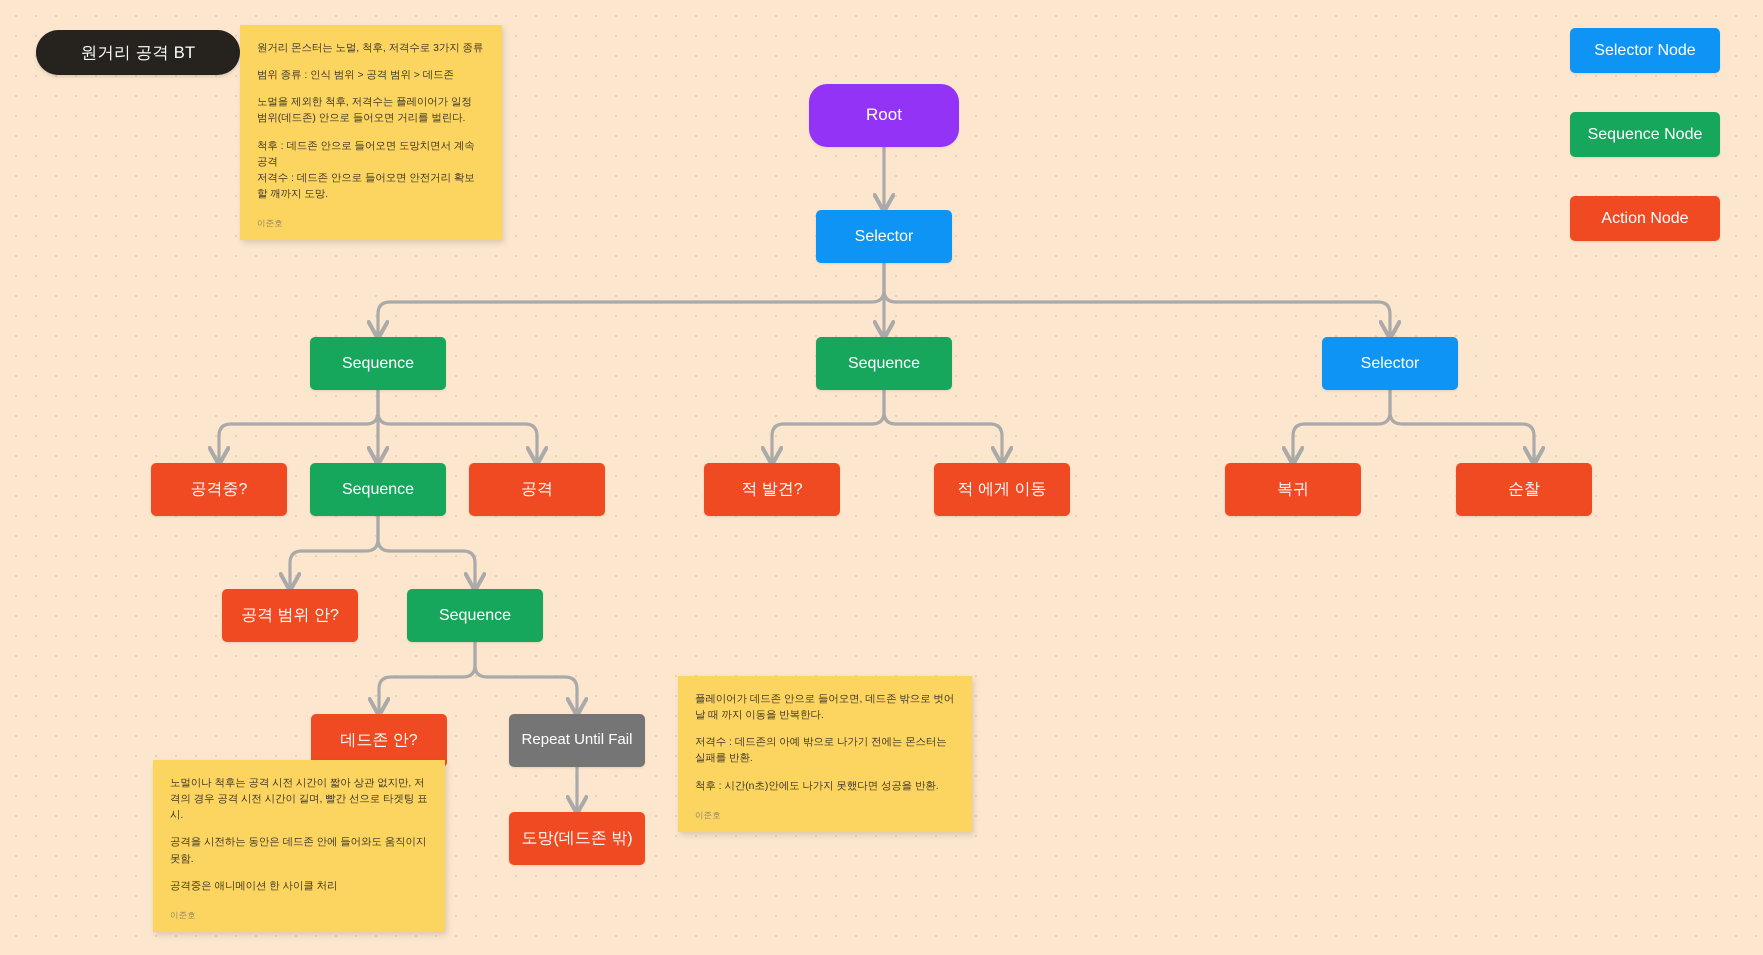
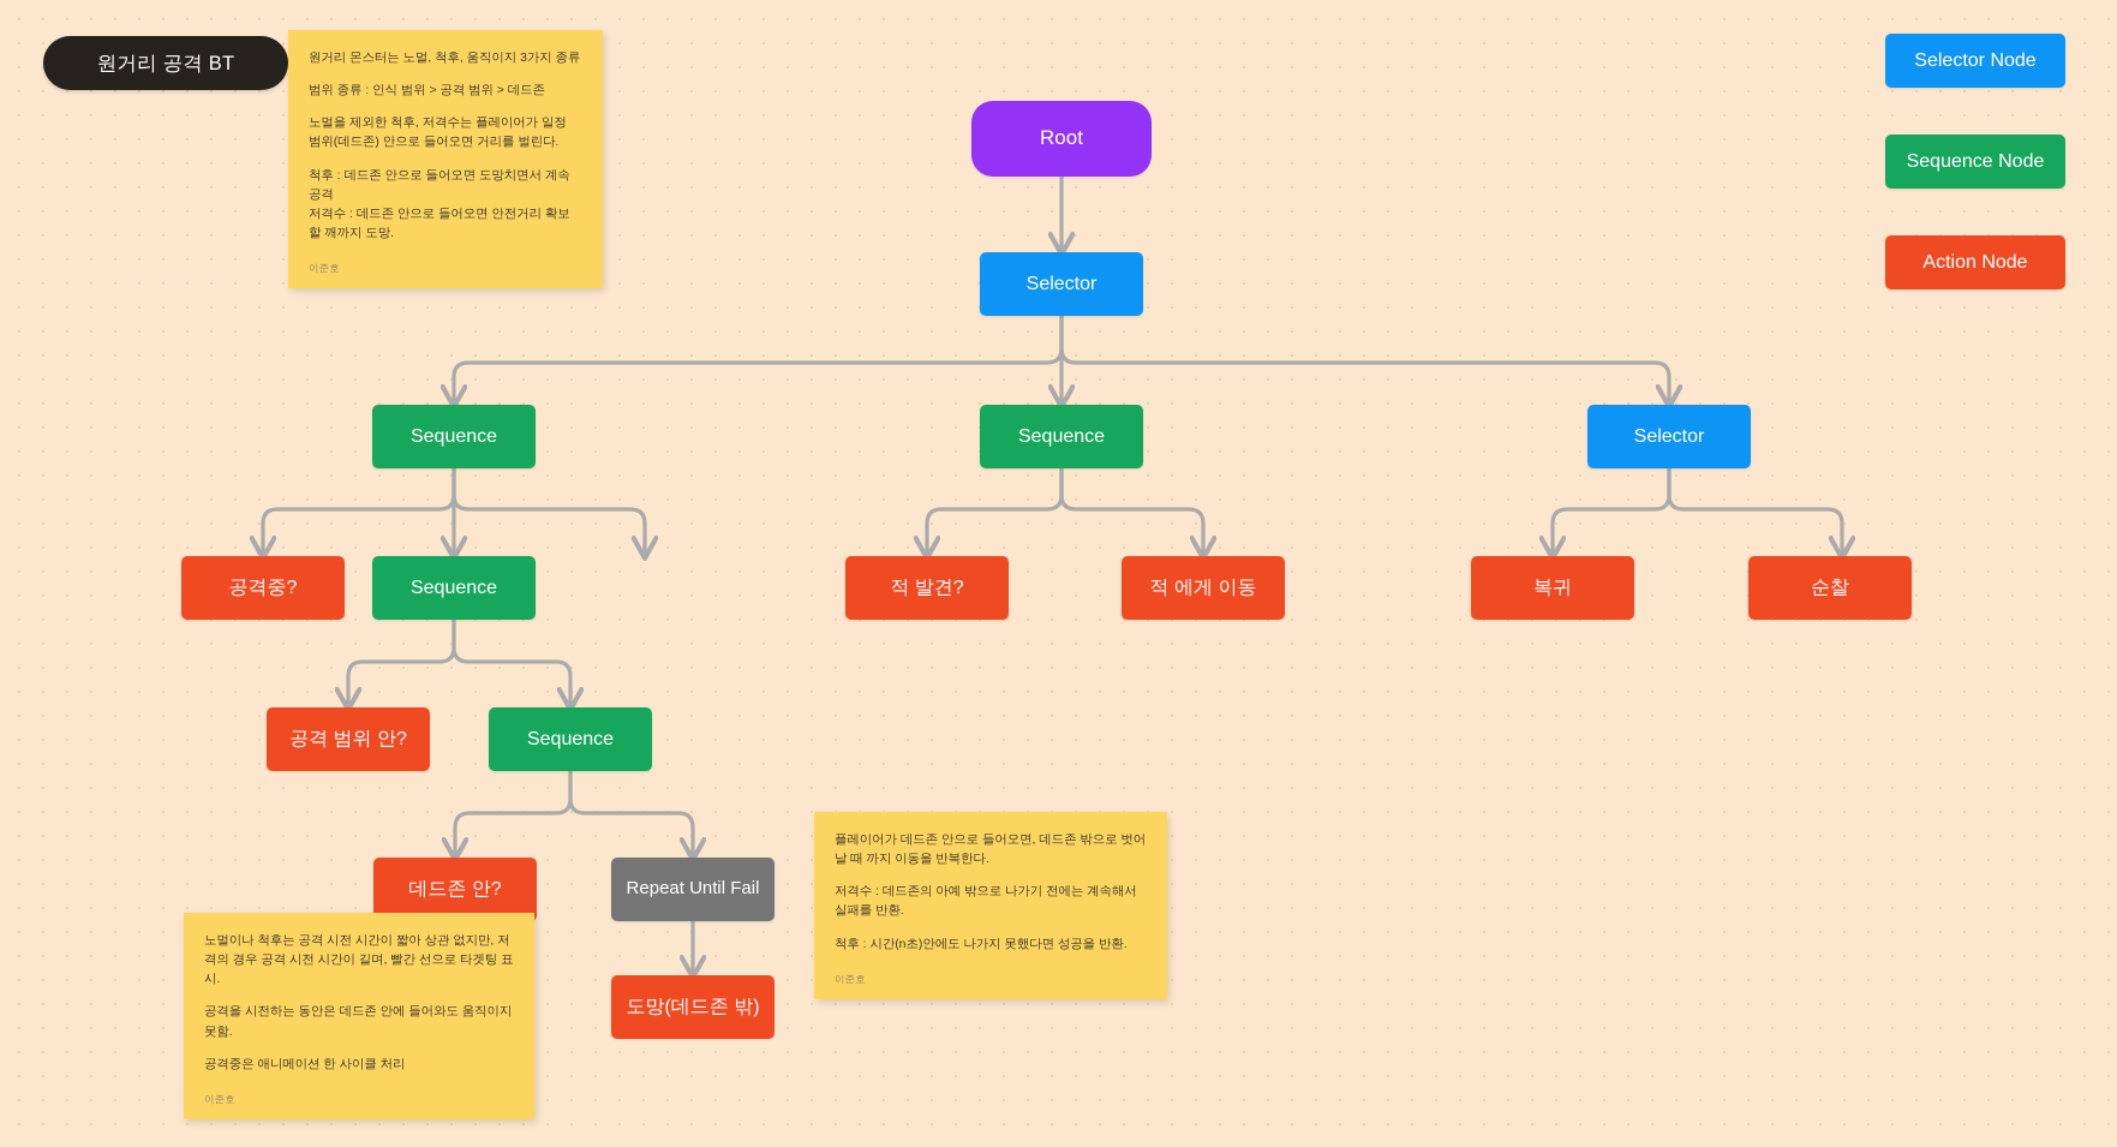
  원거리 공격 BT
  Selector Node
  Sequence Node
  Action Node
  Root
  Selector
  Sequence
  Sequence
  Selector
  공격중?
  Sequence
- 공격
  적 발견?
  적 에게 이동
  복귀
  순찰
  공격 범위 안?
  Sequence
  데드존 안?
  Repeat Until Fail
  도망(데드존 밖)
- 원거리 몬스터는 노멀, 척후, 저격수로 3가지 종류
+ 원거리 몬스터는 노멀, 척후, 움직이지 3가지 종류
  범위 종류 : 인식 범위 > 공격 범위 > 데드존
  노멀을 제외한 척후, 저격수는 플레이어가 일정 범위(데드존) 안으로 들어오면 거리를 벌린다.
  척후 : 데드존 안으로 들어오면 도망치면서 계속 공격
  저격수 : 데드존 안으로 들어오면 안전거리 확보할 깨까지 도망.
  이준호
  노멀이나 척후는 공격 시전 시간이 짧아 상관 없지만, 저격의 경우 공격 시전 시간이 길며, 빨간 선으로 타겟팅 표시.
  공격을 시전하는 동안은 데드존 안에 들어와도 움직이지 못함.
  공격중은 애니메이션 한 사이클 처리
  이준호
  플레이어가 데드존 안으로 들어오면, 데드존 밖으로 벗어날 때 까지 이동을 반복한다.
- 저격수 : 데드존의 아예 밖으로 나가기 전에는 몬스터는 실패를 반환.
+ 저격수 : 데드존의 아예 밖으로 나가기 전에는 계속해서 실패를 반환.
  척후 : 시간(n초)안에도 나가지 못했다면 성공을 반환.
  이준호
